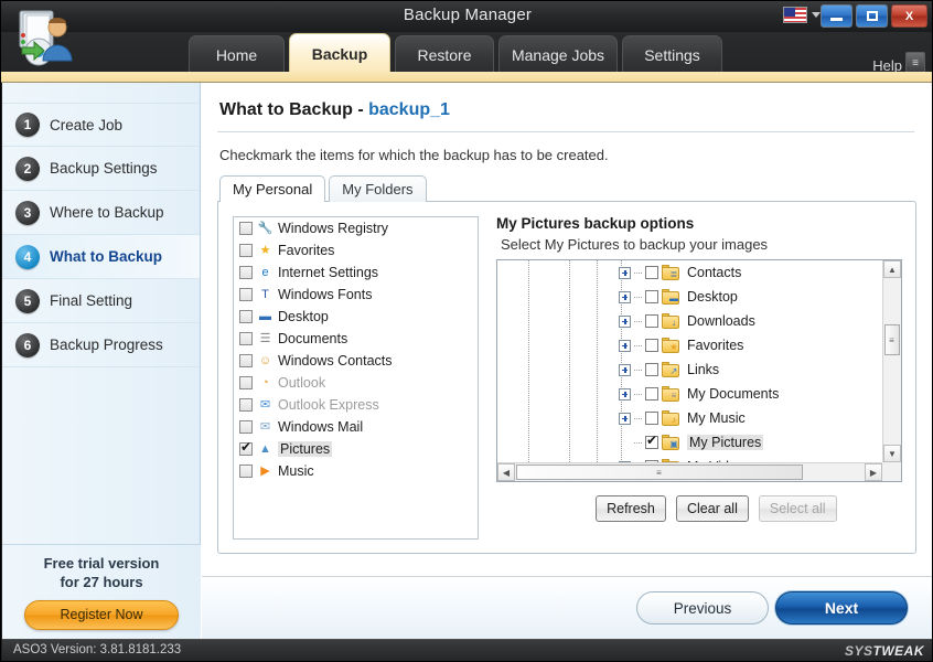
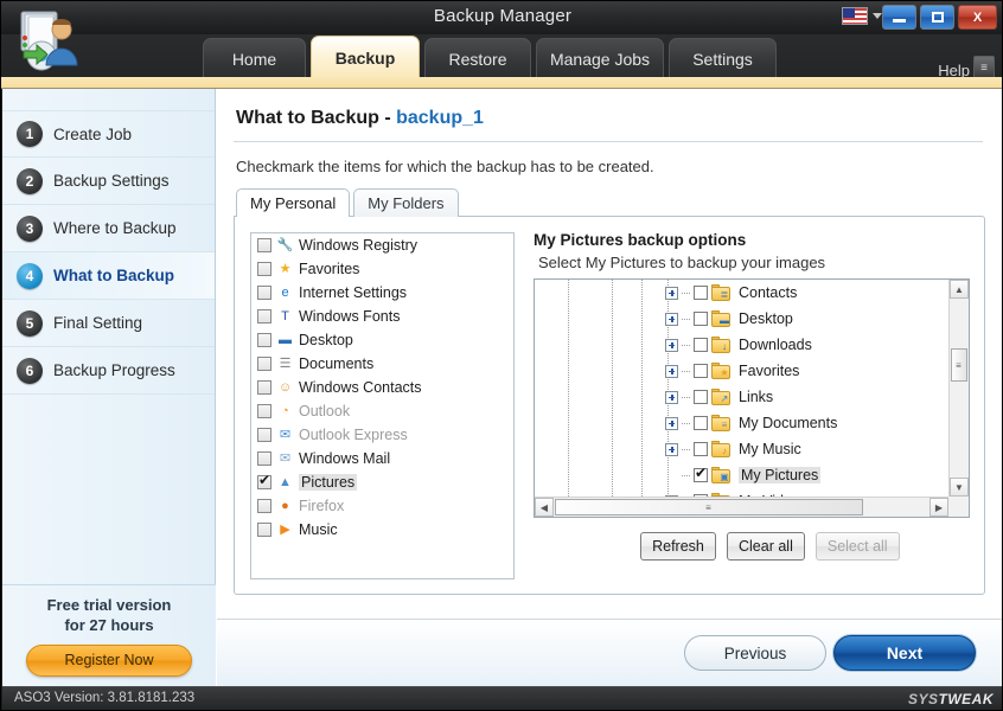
  Backup Manager
  X
  Home
  Backup
  Restore
  Manage Jobs
  Settings
  Help
  ≡
  1
  Create Job
  2
  Backup Settings
  3
  Where to Backup
  4
  What to Backup
  5
  Final Setting
  6
  Backup Progress
  Free trial version
  for 27 hours
  Register Now
  What to Backup - backup_1
  Checkmark the items for which the backup has to be created.
  My Personal
  My Folders
  🔧
  Windows Registry
  ★
  Favorites
  e
  Internet Settings
  T
  Windows Fonts
  ▬
  Desktop
  ☰
  Documents
  ☺
  Windows Contacts
  ◔
  Outlook
  ✉
  Outlook Express
  ✉
  Windows Mail
  ▲
  Pictures
+ ●
+ Firefox
  ▶
  Music
  My Pictures backup options
  Select My Pictures to backup your images
  ≣
  Contacts
  ▬
  Desktop
  ↓
  Downloads
  ★
  Favorites
  ↗
  Links
  ≡
  My Documents
  ♪
  My Music
  ▣
  My Pictures
  ▲
  ≡
  ▼
  ◀
  ≡
  ▶
  Refresh
  Clear all
  Select all
  Previous
  Next
  ASO3 Version: 3.81.8181.233
  SYSTWEAK
